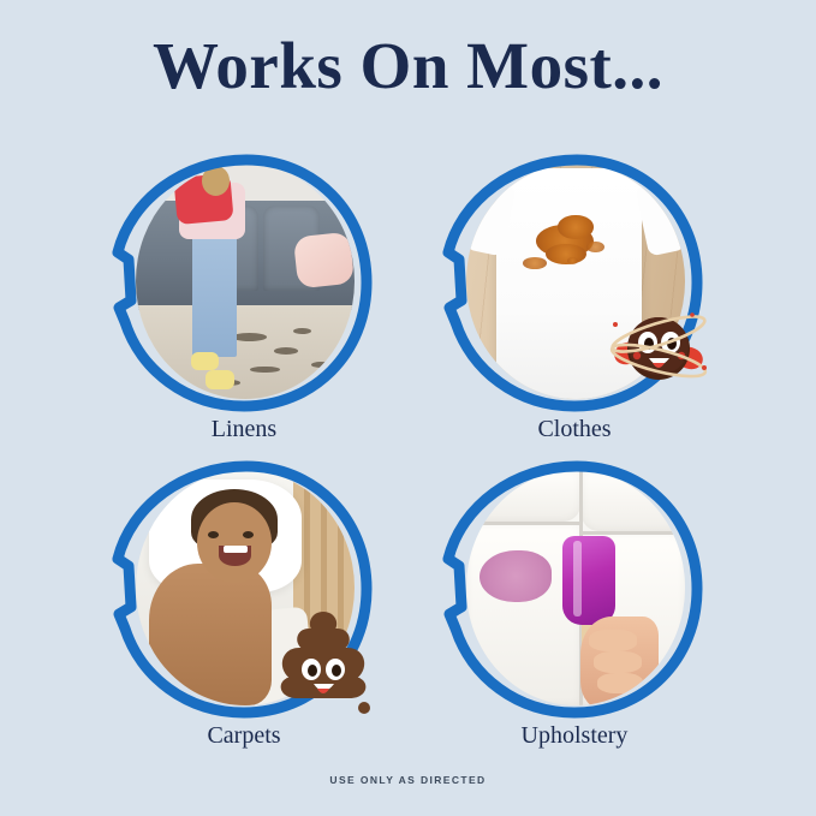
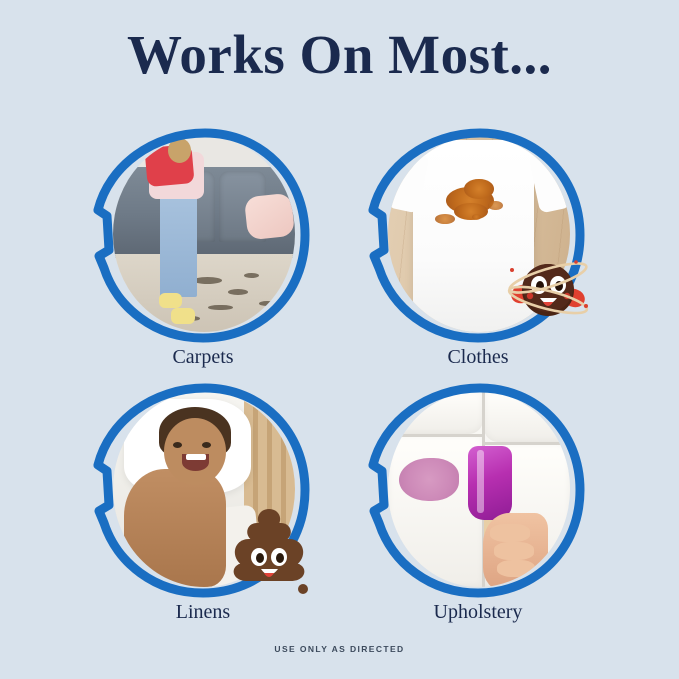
  Works On Most...
- Linens
+ Carpets
  Clothes
- Carpets
+ Linens
  Upholstery
  USE ONLY AS DIRECTED
